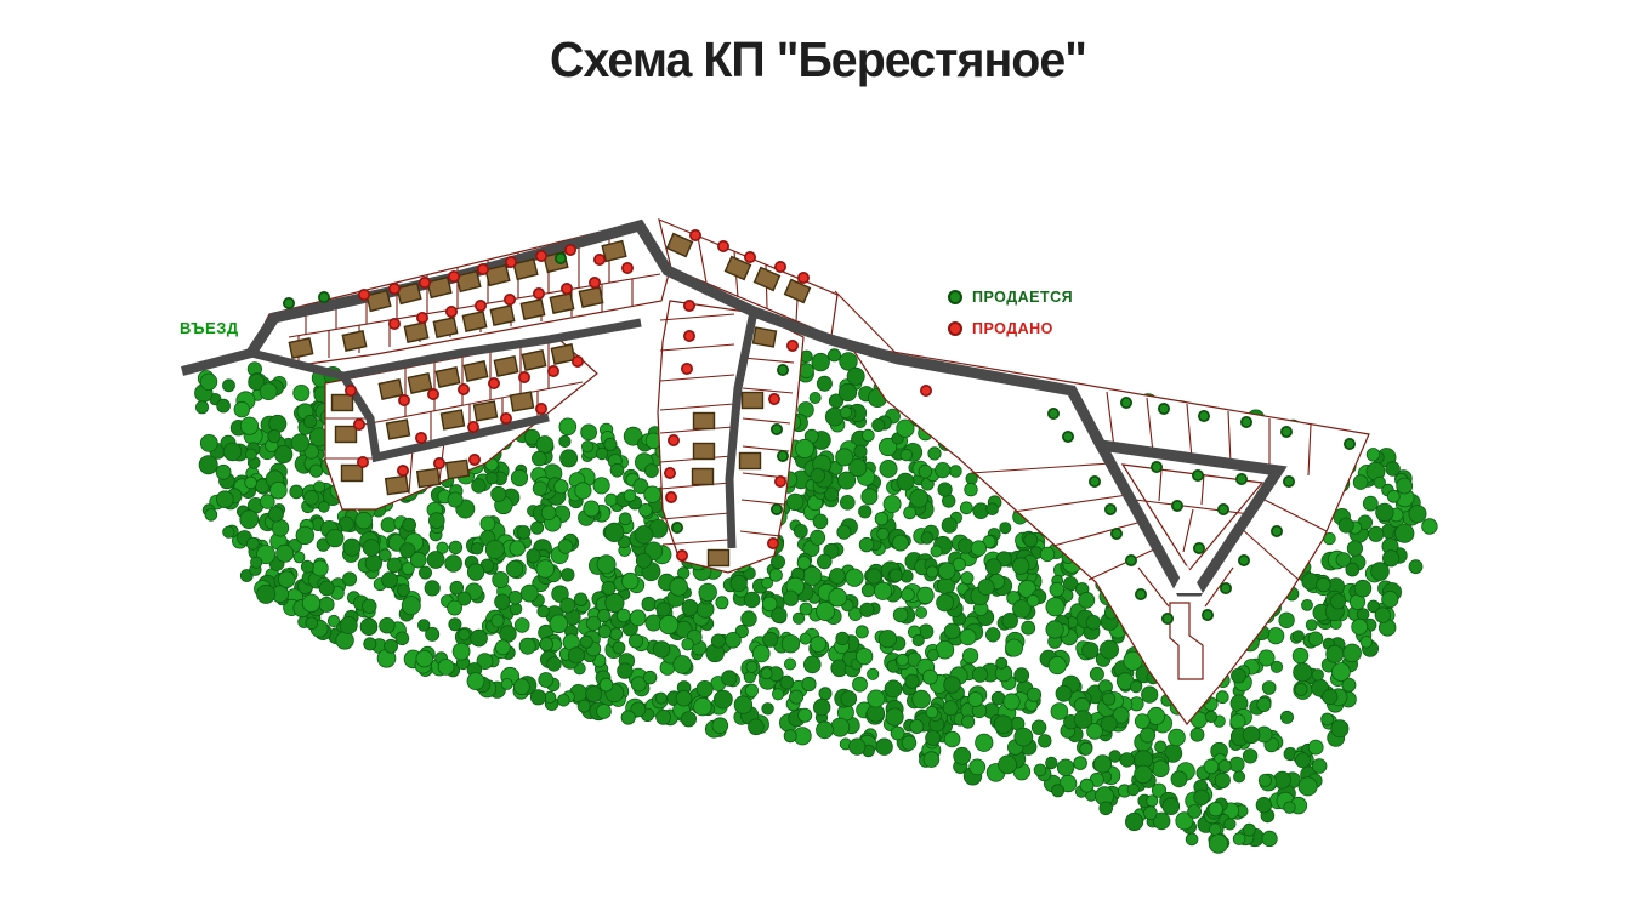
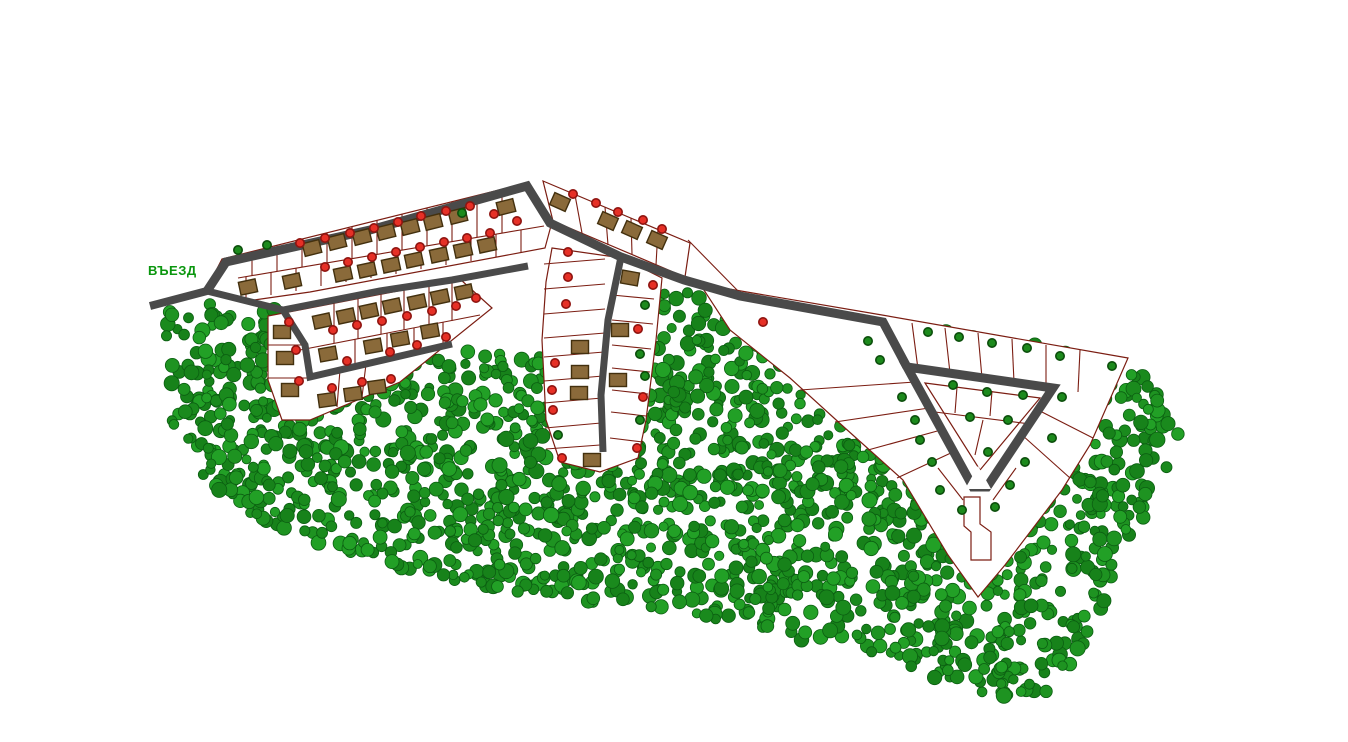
- Схема КП "Берестяное"
- ПРОДАЕТСЯ
- ПРОДАНО
  ВЪЕЗД
